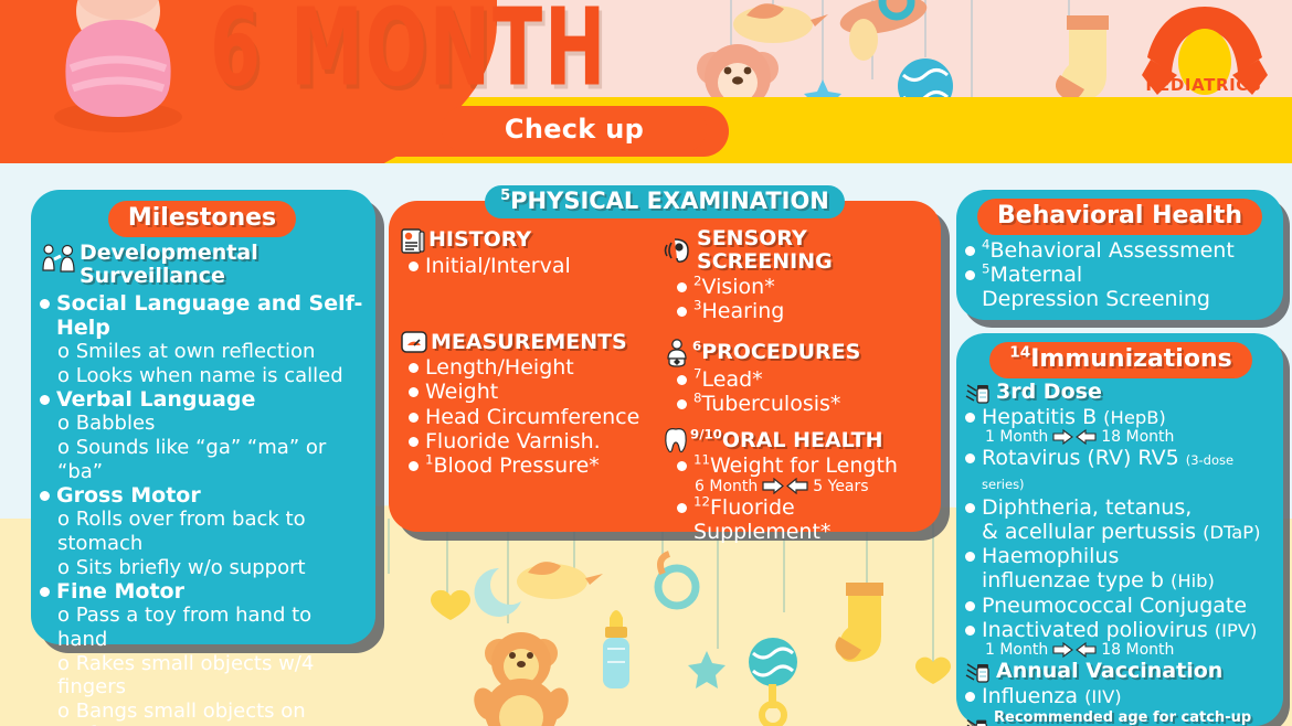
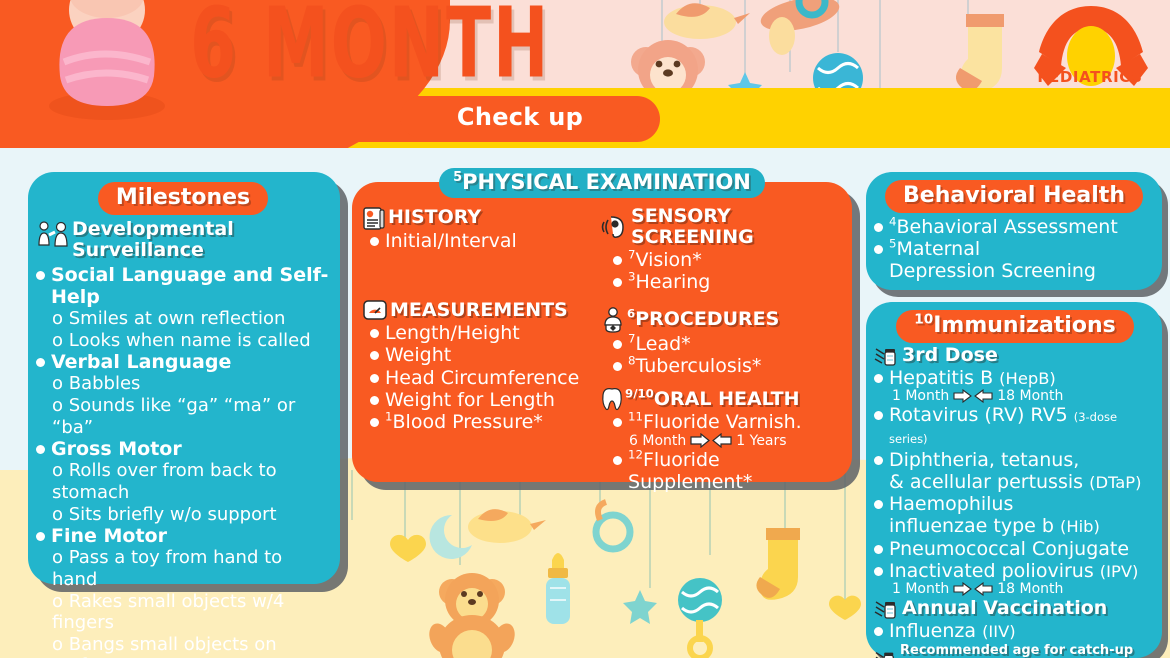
  6 MONTH
  Check up
  PEDIATRICS
  Milestones
  Developmental
  Surveillance
  Social Language and Self-Help
  o Smiles at own reflection
  o Looks when name is called
  Verbal Language
  o Babbles
  o Sounds like “ga” “ma” or “ba”
  Gross Motor
  o Rolls over from back to stomach
  o Sits briefly w/o support
  Fine Motor
  o Pass a toy from hand to hand
  o Rakes small objects w/4 fingers
  o Bangs small objects on
  5PHYSICAL EXAMINATION
  HISTORY
  Initial/Interval
  MEASUREMENTS
  Length/Height
  Weight
  Head Circumference
- Fluoride Varnish.
+ Weight for Length
  1Blood Pressure*
  SENSORY SCREENING
- 2Vision*
+ 7Vision*
  3Hearing
  6PROCEDURES
  7Lead*
  8Tuberculosis*
  9/10ORAL HEALTH
- 11Weight for Length
+ 11Fluoride Varnish.
  6 Month
- 5 Years
+ 1 Years
  12Fluoride Supplement*
  Behavioral Health
  4Behavioral Assessment
  5Maternal
  Depression Screening
- 14Immunizations
+ 10Immunizations
  3rd Dose
  Hepatitis B (HepB)
  1 Month
  18 Month
  Rotavirus (RV) RV5 (3-dose series)
  Diphtheria, tetanus,
  & acellular pertussis (DTaP)
  Haemophilus
  influenzae type b (Hib)
  Pneumococcal Conjugate
  Inactivated poliovirus (IPV)
  1 Month
  18 Month
  Annual Vaccination
  Influenza (IIV)
